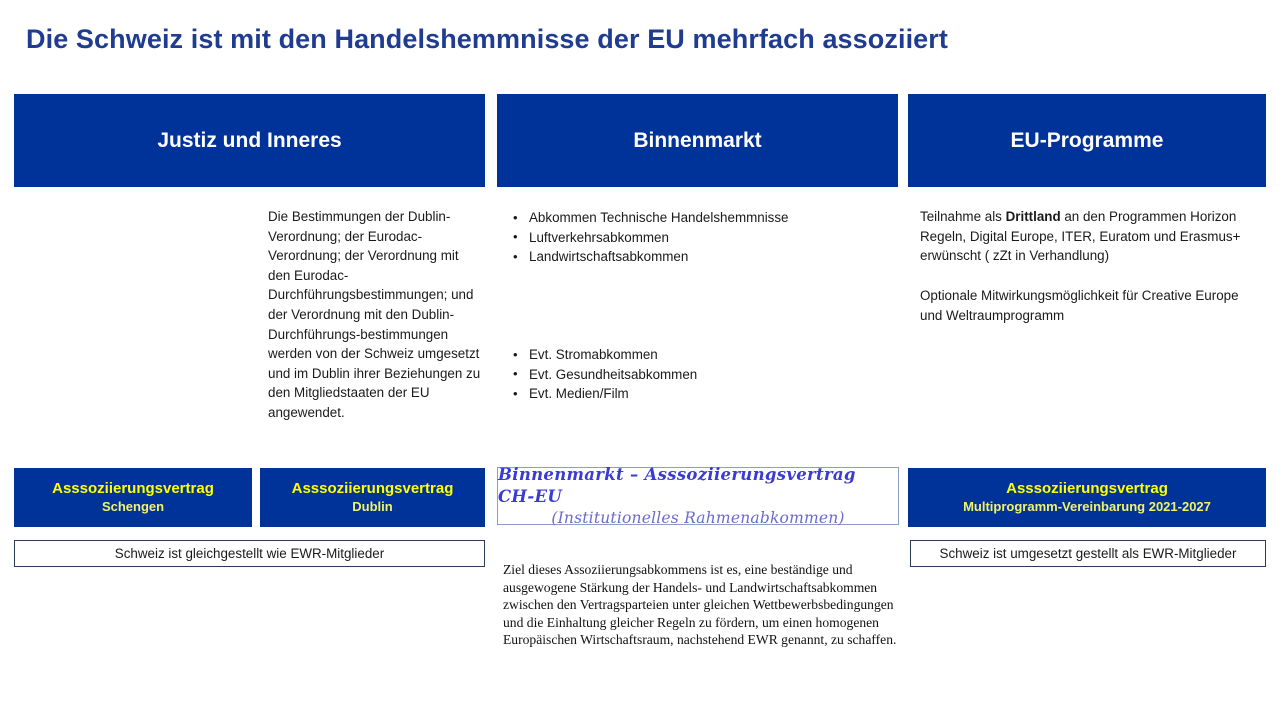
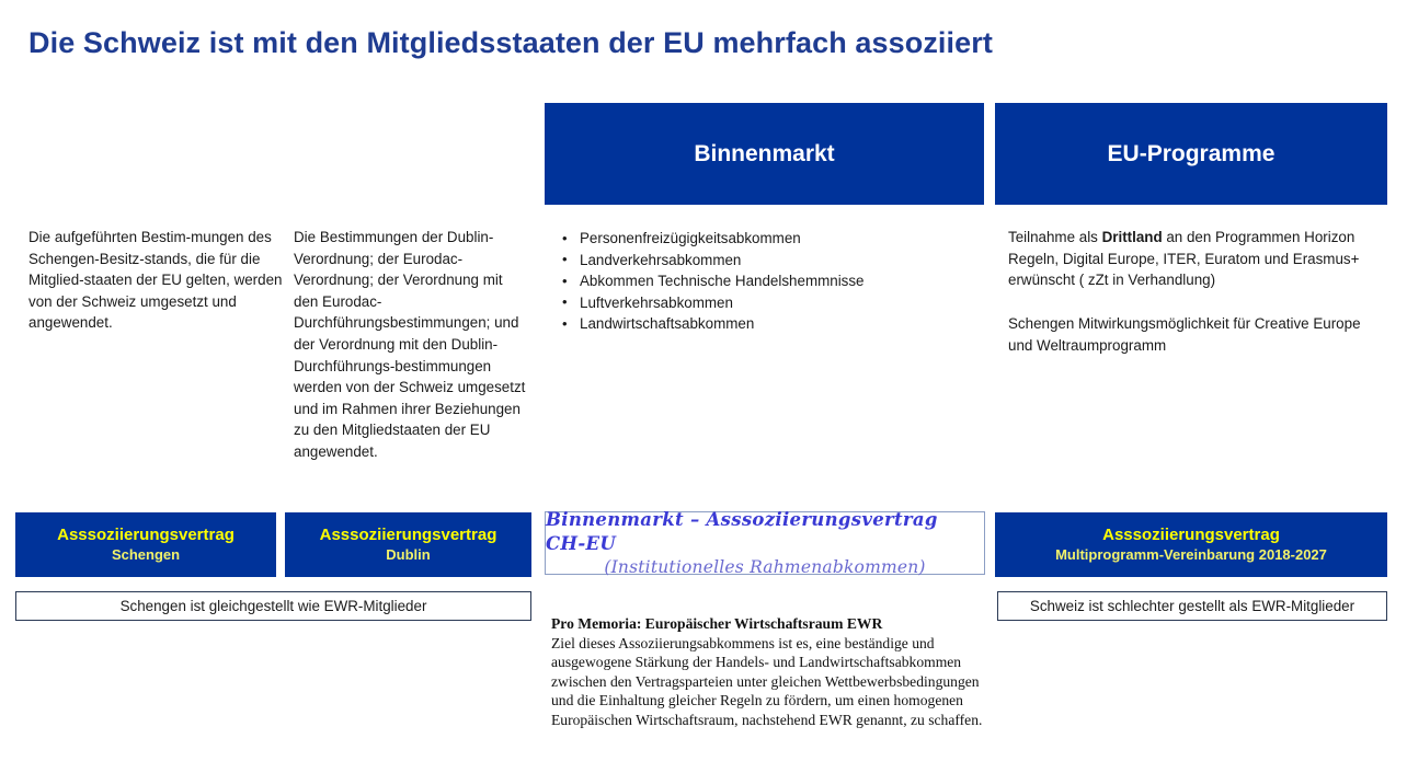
- Die Schweiz ist mit den Handelshemmnisse der EU mehrfach assoziiert
+ Die Schweiz ist mit den Mitgliedsstaaten der EU mehrfach assoziiert
- Justiz und Inneres
  Binnenmarkt
  EU-Programme
+ Die aufgeführten Bestim-mungen des Schengen-Besitz-stands, die für die Mitglied-staaten der EU gelten, werden von der Schweiz umgesetzt und angewendet.
- Die Bestimmungen der Dublin-Verordnung; der Eurodac-Verordnung; der Verordnung mit den Eurodac-Durchführungsbestimmungen; und der Verordnung mit den Dublin-Durchführungs-bestimmungen werden von der Schweiz umgesetzt und im Dublin ihrer Beziehungen zu den Mitgliedstaaten der EU angewendet.
+ Die Bestimmungen der Dublin-Verordnung; der Eurodac-Verordnung; der Verordnung mit den Eurodac-Durchführungsbestimmungen; und der Verordnung mit den Dublin-Durchführungs-bestimmungen werden von der Schweiz umgesetzt und im Rahmen ihrer Beziehungen zu den Mitgliedstaaten der EU angewendet.
+ Personenfreizügigkeitsabkommen
+ Landverkehrsabkommen
  Abkommen Technische Handelshemmnisse
  Luftverkehrsabkommen
  Landwirtschaftsabkommen
- Evt. Stromabkommen
- Evt. Gesundheitsabkommen
- Evt. Medien/Film
  Teilnahme als Drittland an den Programmen Horizon Regeln, Digital Europe, ITER, Euratom und Erasmus+ erwünscht ( zZt in Verhandlung)
- Optionale Mitwirkungsmöglichkeit für Creative Europe und Weltraumprogramm
+ Schengen Mitwirkungsmöglichkeit für Creative Europe und Weltraumprogramm
  Asssoziierungsvertrag
  Schengen
  Asssoziierungsvertrag
  Dublin
  Asssoziierungsvertrag
- Multiprogramm-Vereinbarung 2021-2027
+ Multiprogramm-Vereinbarung 2018-2027
- Schweiz ist gleichgestellt wie EWR-Mitglieder
+ Schengen ist gleichgestellt wie EWR-Mitglieder
- Schweiz ist umgesetzt gestellt als EWR-Mitglieder
+ Schweiz ist schlechter gestellt als EWR-Mitglieder
  Binnenmarkt – Asssoziierungsvertrag CH-EU
  (Institutionelles Rahmenabkommen)
+ Pro Memoria: Europäischer Wirtschaftsraum EWR
  Ziel dieses Assoziierungsabkommens ist es, eine beständige und ausgewogene Stärkung der Handels- und Landwirtschaftsabkommen zwischen den Vertragsparteien unter gleichen Wettbewerbsbedingungen und die Einhaltung gleicher Regeln zu fördern, um einen homogenen Europäischen Wirtschaftsraum, nachstehend EWR genannt, zu schaffen.
